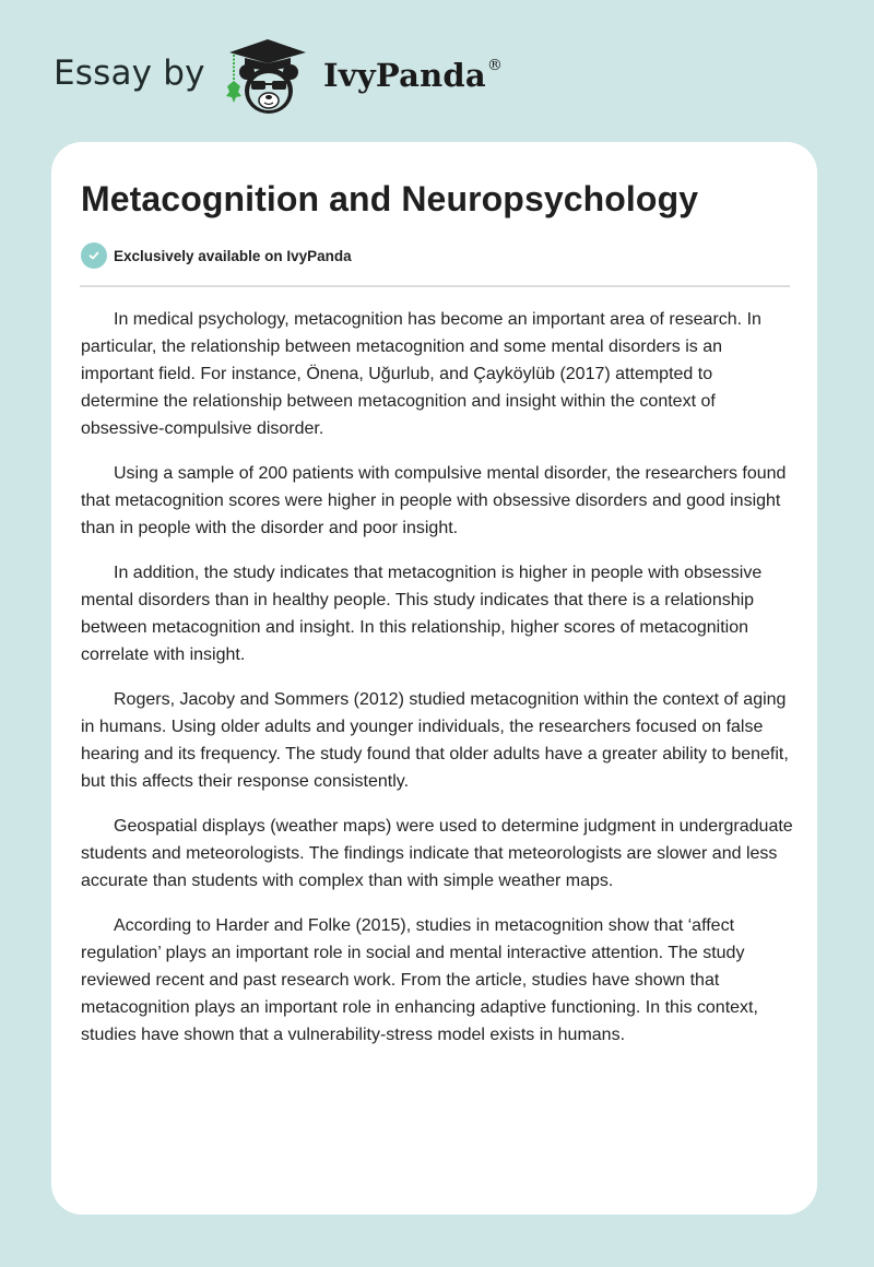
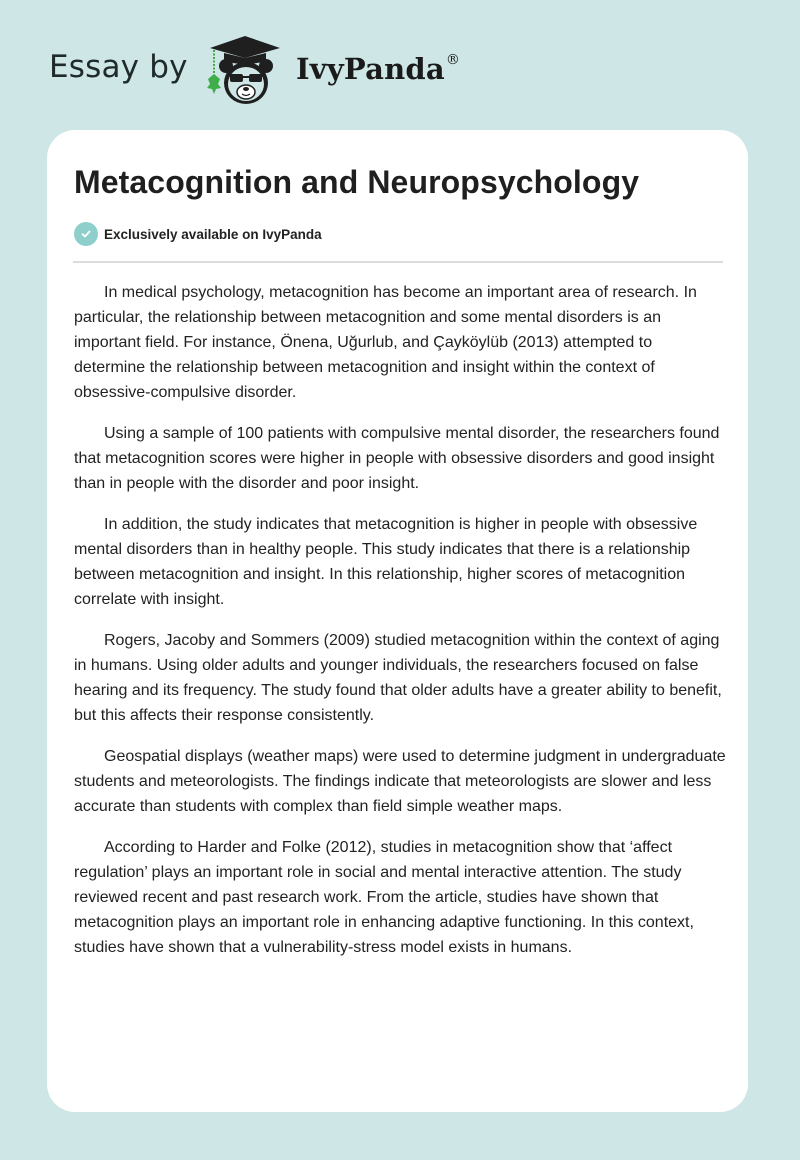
  Essay by
  IvyPanda®
  Metacognition and Neuropsychology
  Exclusively available on IvyPanda
- In medical psychology, metacognition has become an important area of research. In particular, the relationship between metacognition and some mental disorders is an important field. For instance, Önena, Uğurlub, and Çayköylüb (2017) attempted to determine the relationship between metacognition and insight within the context of obsessive-compulsive disorder.
+ In medical psychology, metacognition has become an important area of research. In particular, the relationship between metacognition and some mental disorders is an important field. For instance, Önena, Uğurlub, and Çayköylüb (2013) attempted to determine the relationship between metacognition and insight within the context of obsessive-compulsive disorder.
- Using a sample of 200 patients with compulsive mental disorder, the researchers found that metacognition scores were higher in people with obsessive disorders and good insight than in people with the disorder and poor insight.
+ Using a sample of 100 patients with compulsive mental disorder, the researchers found that metacognition scores were higher in people with obsessive disorders and good insight than in people with the disorder and poor insight.
  In addition, the study indicates that metacognition is higher in people with obsessive mental disorders than in healthy people. This study indicates that there is a relationship between metacognition and insight. In this relationship, higher scores of metacognition correlate with insight.
- Rogers, Jacoby and Sommers (2012) studied metacognition within the context of aging in humans. Using older adults and younger individuals, the researchers focused on false hearing and its frequency. The study found that older adults have a greater ability to benefit, but this affects their response consistently.
+ Rogers, Jacoby and Sommers (2009) studied metacognition within the context of aging in humans. Using older adults and younger individuals, the researchers focused on false hearing and its frequency. The study found that older adults have a greater ability to benefit, but this affects their response consistently.
- Geospatial displays (weather maps) were used to determine judgment in undergraduate students and meteorologists. The findings indicate that meteorologists are slower and less accurate than students with complex than with simple weather maps.
+ Geospatial displays (weather maps) were used to determine judgment in undergraduate students and meteorologists. The findings indicate that meteorologists are slower and less accurate than students with complex than field simple weather maps.
- According to Harder and Folke (2015), studies in metacognition show that ‘affect regulation’ plays an important role in social and mental interactive attention. The study reviewed recent and past research work. From the article, studies have shown that metacognition plays an important role in enhancing adaptive functioning. In this context, studies have shown that a vulnerability-stress model exists in humans.
+ According to Harder and Folke (2012), studies in metacognition show that ‘affect regulation’ plays an important role in social and mental interactive attention. The study reviewed recent and past research work. From the article, studies have shown that metacognition plays an important role in enhancing adaptive functioning. In this context, studies have shown that a vulnerability-stress model exists in humans.
